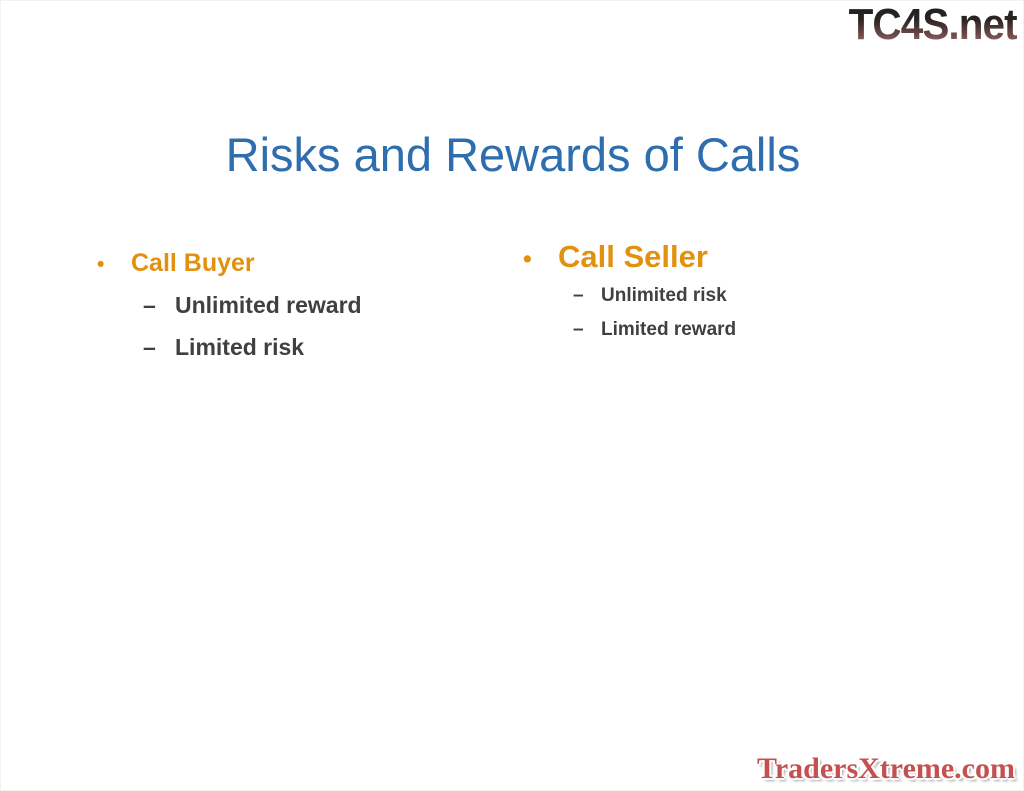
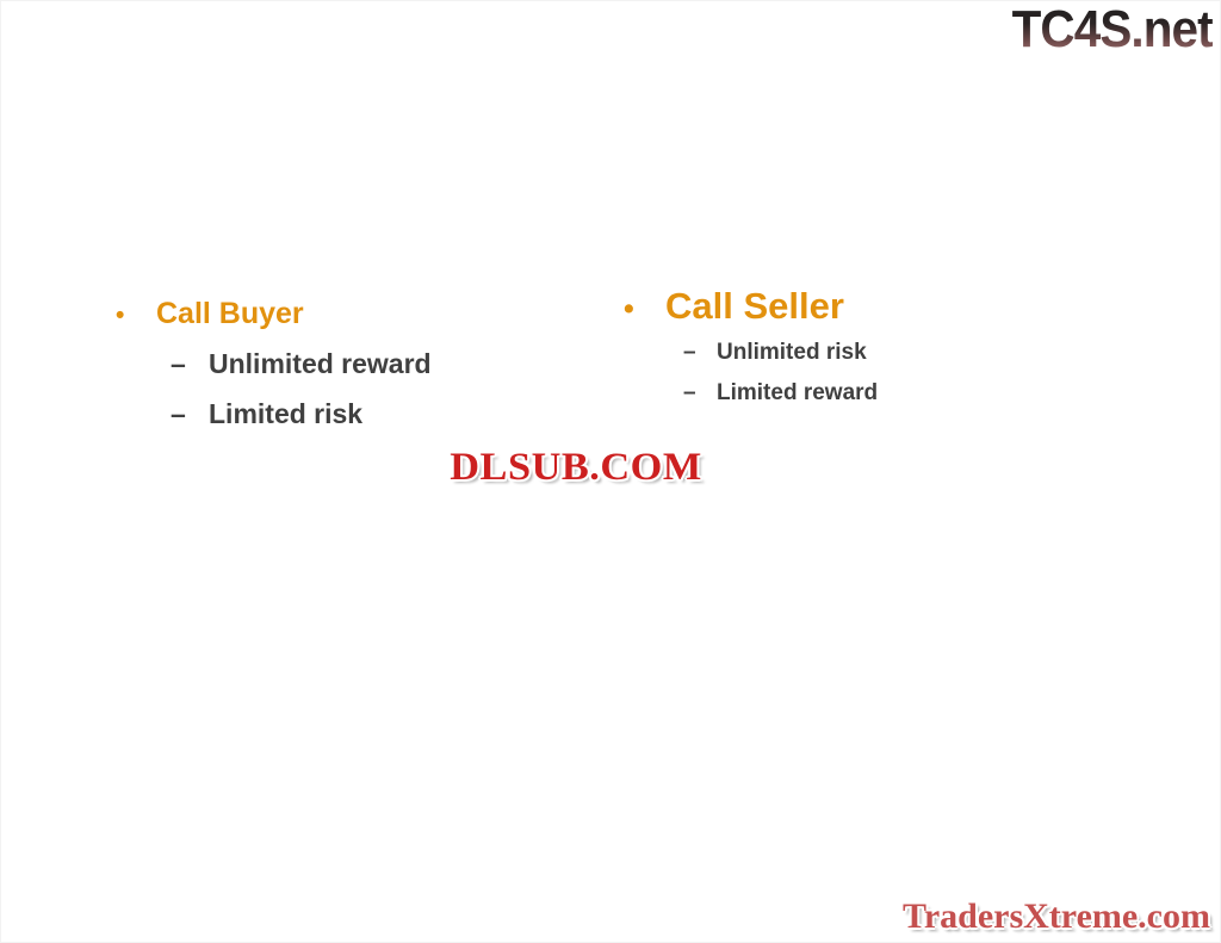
  TC4S.net
- Risks and Rewards of Calls
  •
  Call Buyer
  –
  Unlimited reward
  –
  Limited risk
  •
  Call Seller
  –
  Unlimited risk
  –
  Limited reward
+ DLSUB.COM
  TradersXtreme.com
